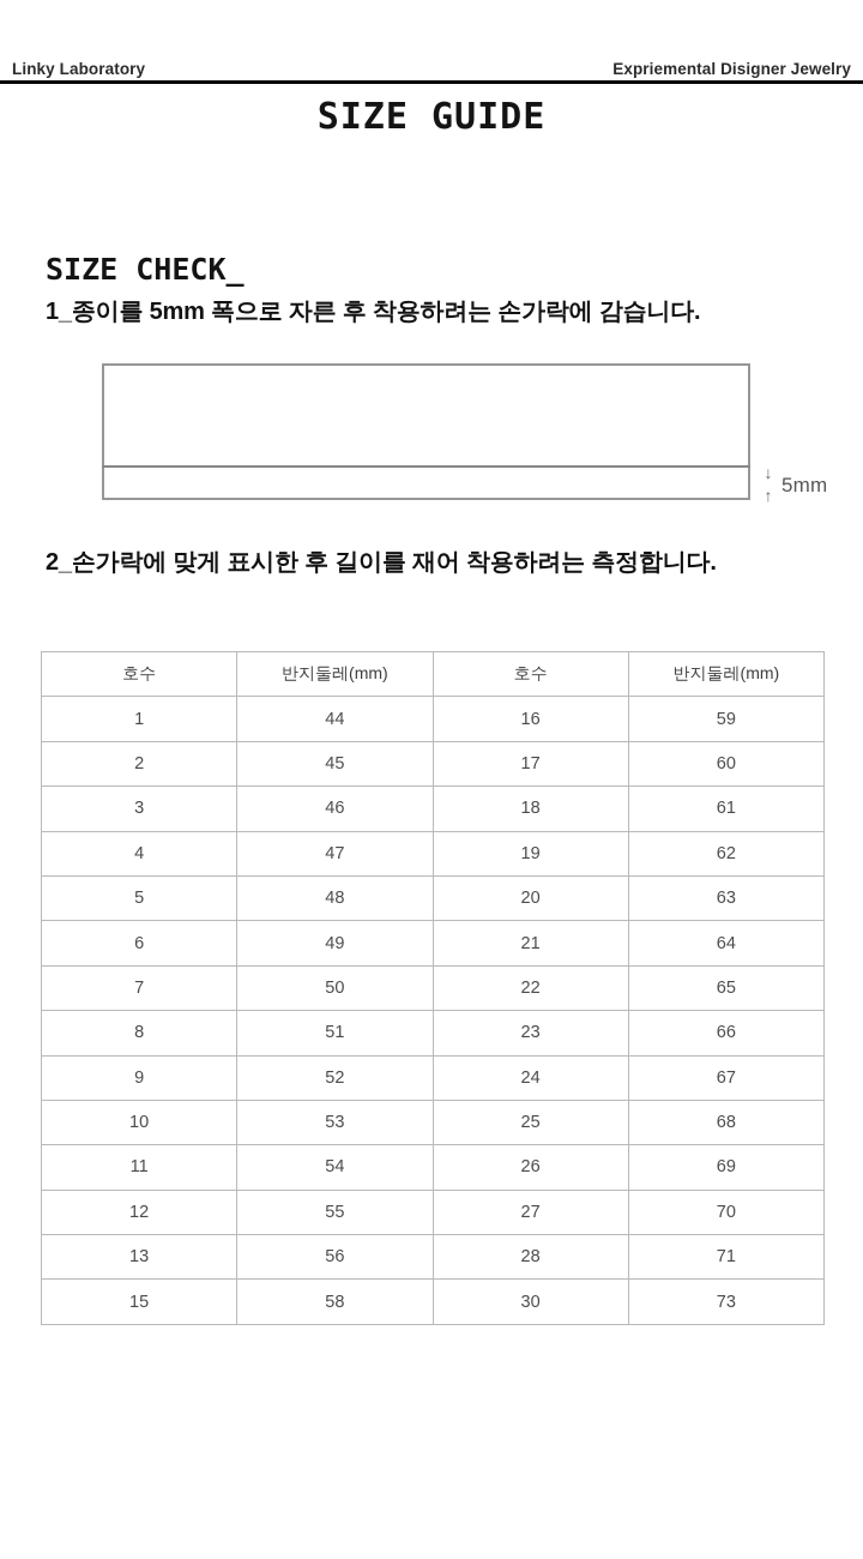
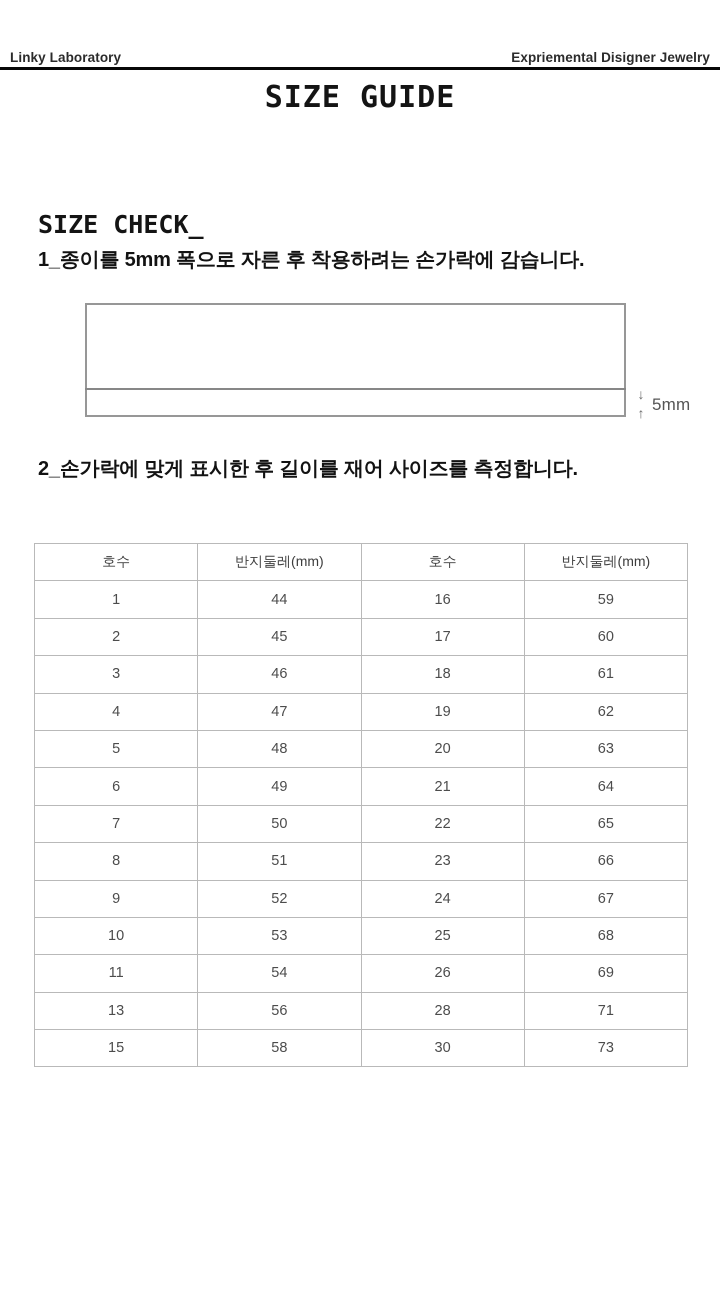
  Linky Laboratory
  Expriemental Disigner Jewelry
  SIZE GUIDE
  SIZE CHECK_
  1_종이를 5mm 폭으로 자른 후 착용하려는 손가락에 감습니다.
  ↓
  ↑
  5mm
- 2_손가락에 맞게 표시한 후 길이를 재어 착용하려는 측정합니다.
+ 2_손가락에 맞게 표시한 후 길이를 재어 사이즈를 측정합니다.
  호수	반지둘레(mm)	호수	반지둘레(mm)
  1	44	16	59
  2	45	17	60
  3	46	18	61
  4	47	19	62
  5	48	20	63
  6	49	21	64
  7	50	22	65
  8	51	23	66
  9	52	24	67
  10	53	25	68
  11	54	26	69
- 12	55	27	70
  13	56	28	71
  15	58	30	73
